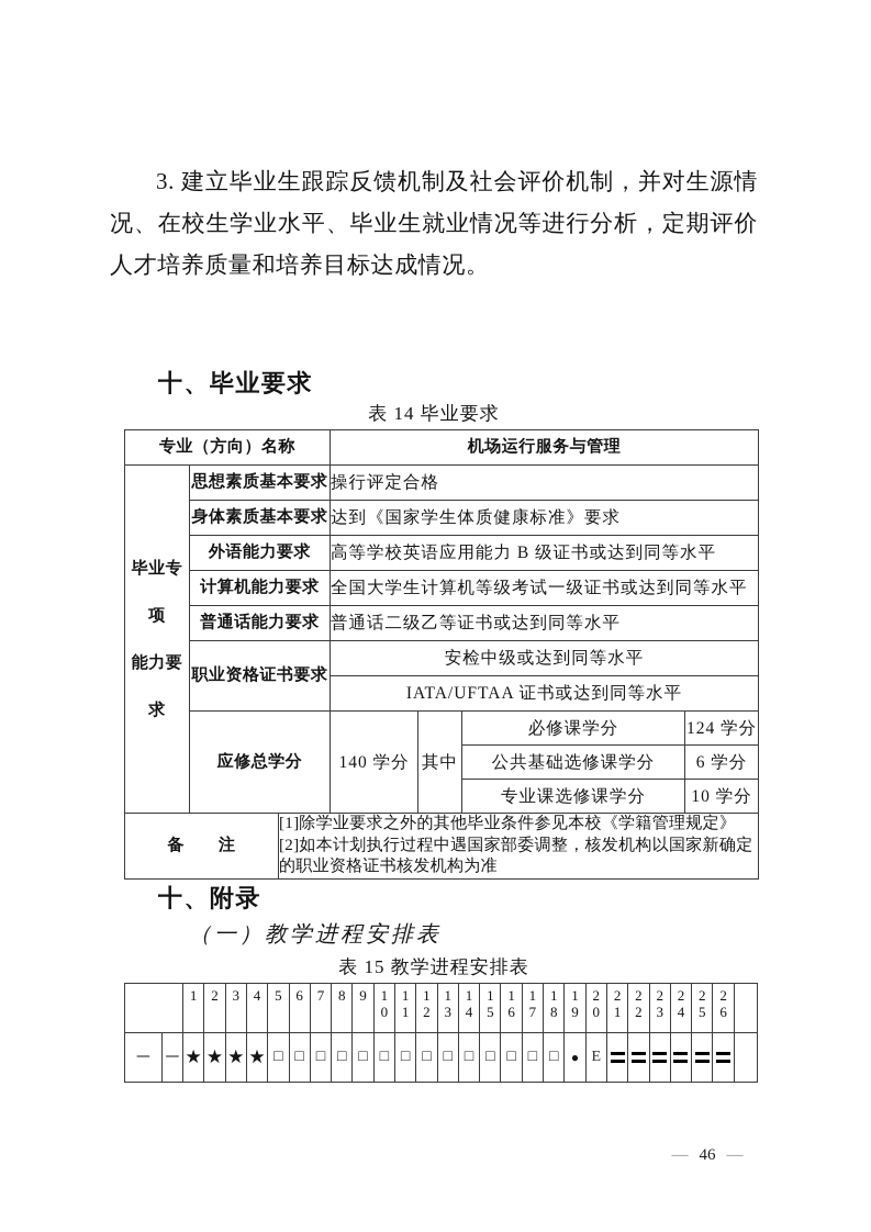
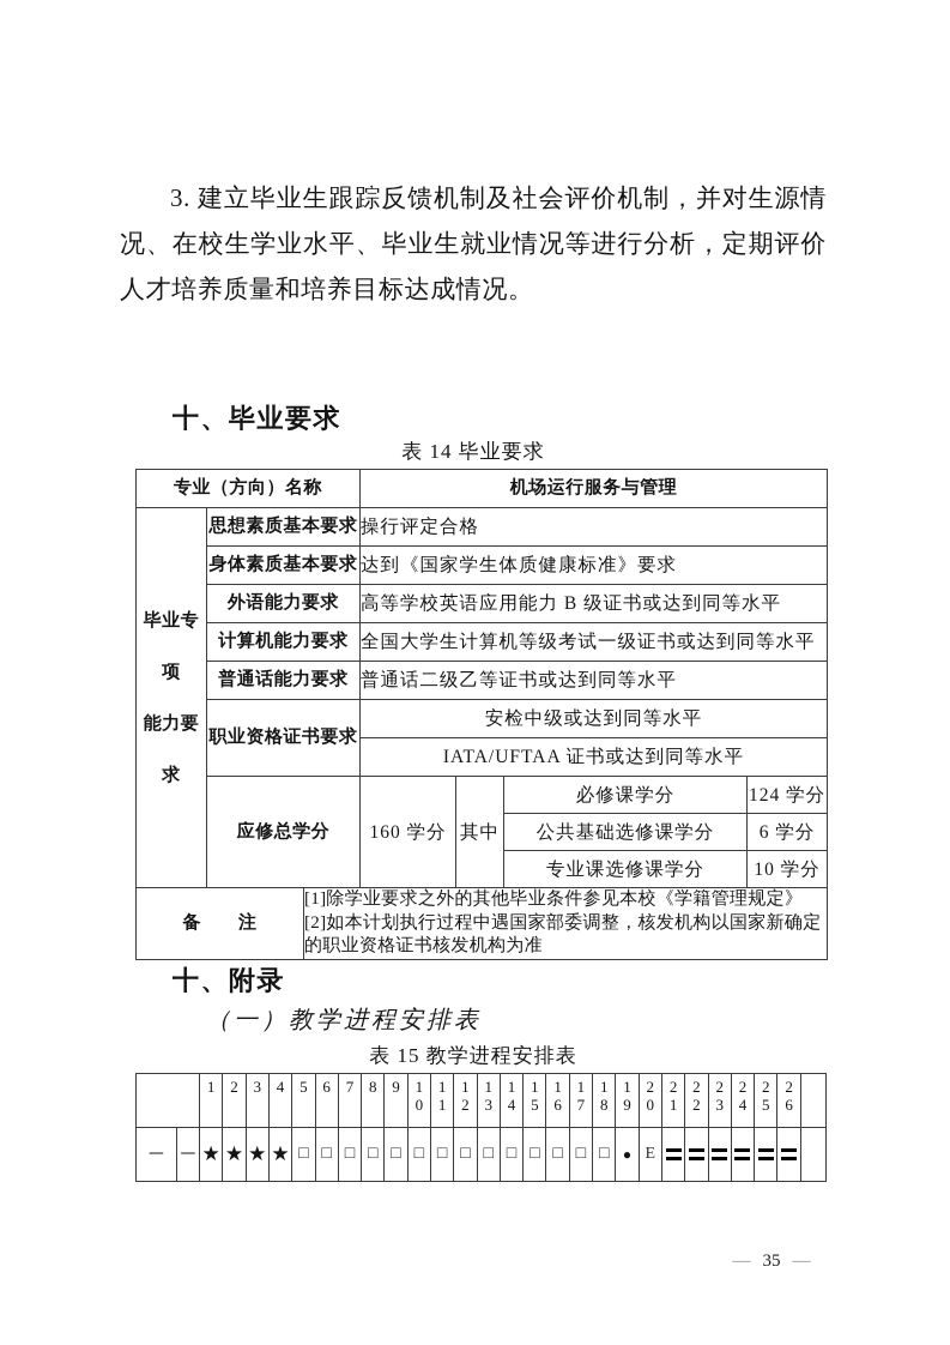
  3. 建立毕业生跟踪反馈机制及社会评价机制，并对生源情况、在校生学业水平、毕业生就业情况等进行分析，定期评价人才培养质量和培养目标达成情况。
  十、毕业要求
  表 14 毕业要求
  专业（方向）名称	机场运行服务与管理
  毕业专项 能力要求	思想素质基本要求	操行评定合格
  身体素质基本要求	达到《国家学生体质健康标准》要求
  外语能力要求	高等学校英语应用能力 B 级证书或达到同等水平
  计算机能力要求	全国大学生计算机等级考试一级证书或达到同等水平
  普通话能力要求	普通话二级乙等证书或达到同等水平
  职业资格证书要求	安检中级或达到同等水平
  IATA/UFTAA 证书或达到同等水平
- 应修总学分	140 学分	其中	必修课学分	124 学分
+ 应修总学分	160 学分	其中	必修课学分	124 学分
  公共基础选修课学分	6 学分
  专业课选修课学分	10 学分
  备 注	[1]除学业要求之外的其他毕业条件参见本校《学籍管理规定》 [2]如本计划执行过程中遇国家部委调整，核发机构以国家新确定的职业资格证书核发机构为准
  十、附录
  （一）教学进程安排表
  表 15 教学进程安排表
  	1	2	3	4	5	6	7	8	9	10	11	12	13	14	15	16	17	18	19	20	21	22	23	24	25	26
  一	一	★	★	★	★	□	□	□	□	□	□	□	□	□	□	□	□	□	□	●	E
- — 46 —
+ — 35 —
